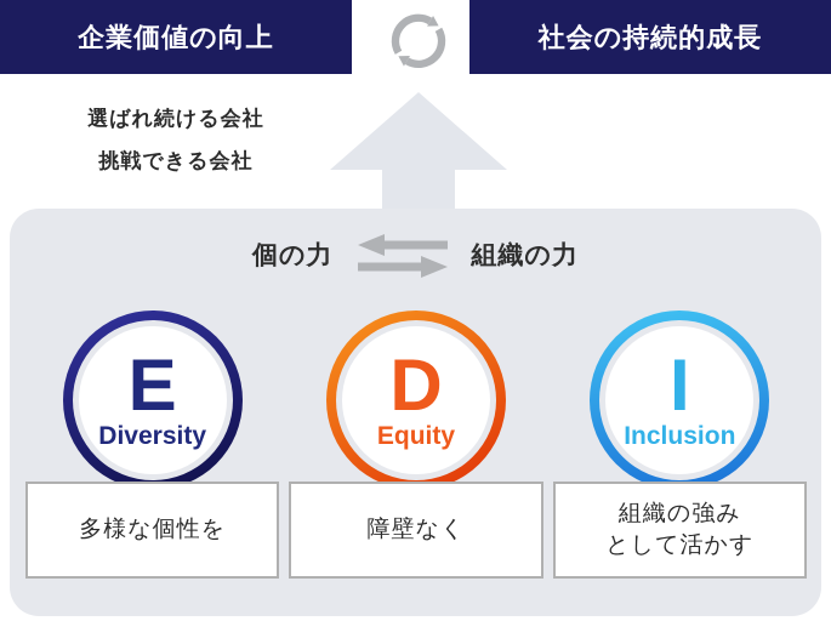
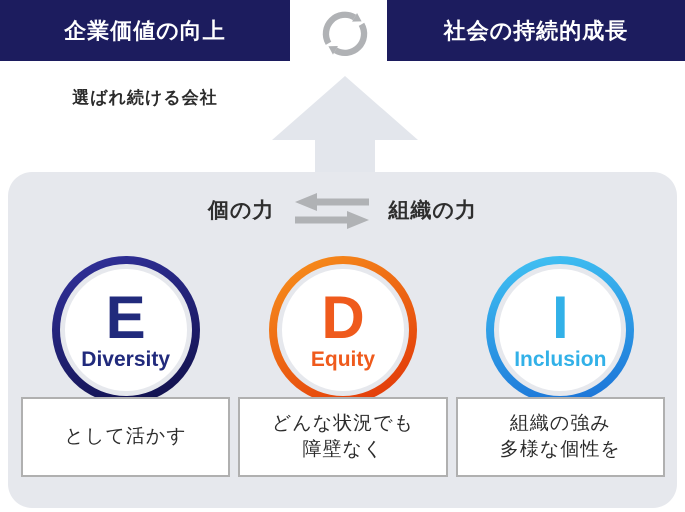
  企業価値の向上
  社会の持続的成長
  選ばれ続ける会社
- 挑戦できる会社
  個の力
  組織の力
  E
  Diversity
- 多様な個性を
+ として活かす
  D
  Equity
+ どんな状況でも
  障壁なく
  I
  Inclusion
  組織の強み
- として活かす
+ 多様な個性を
